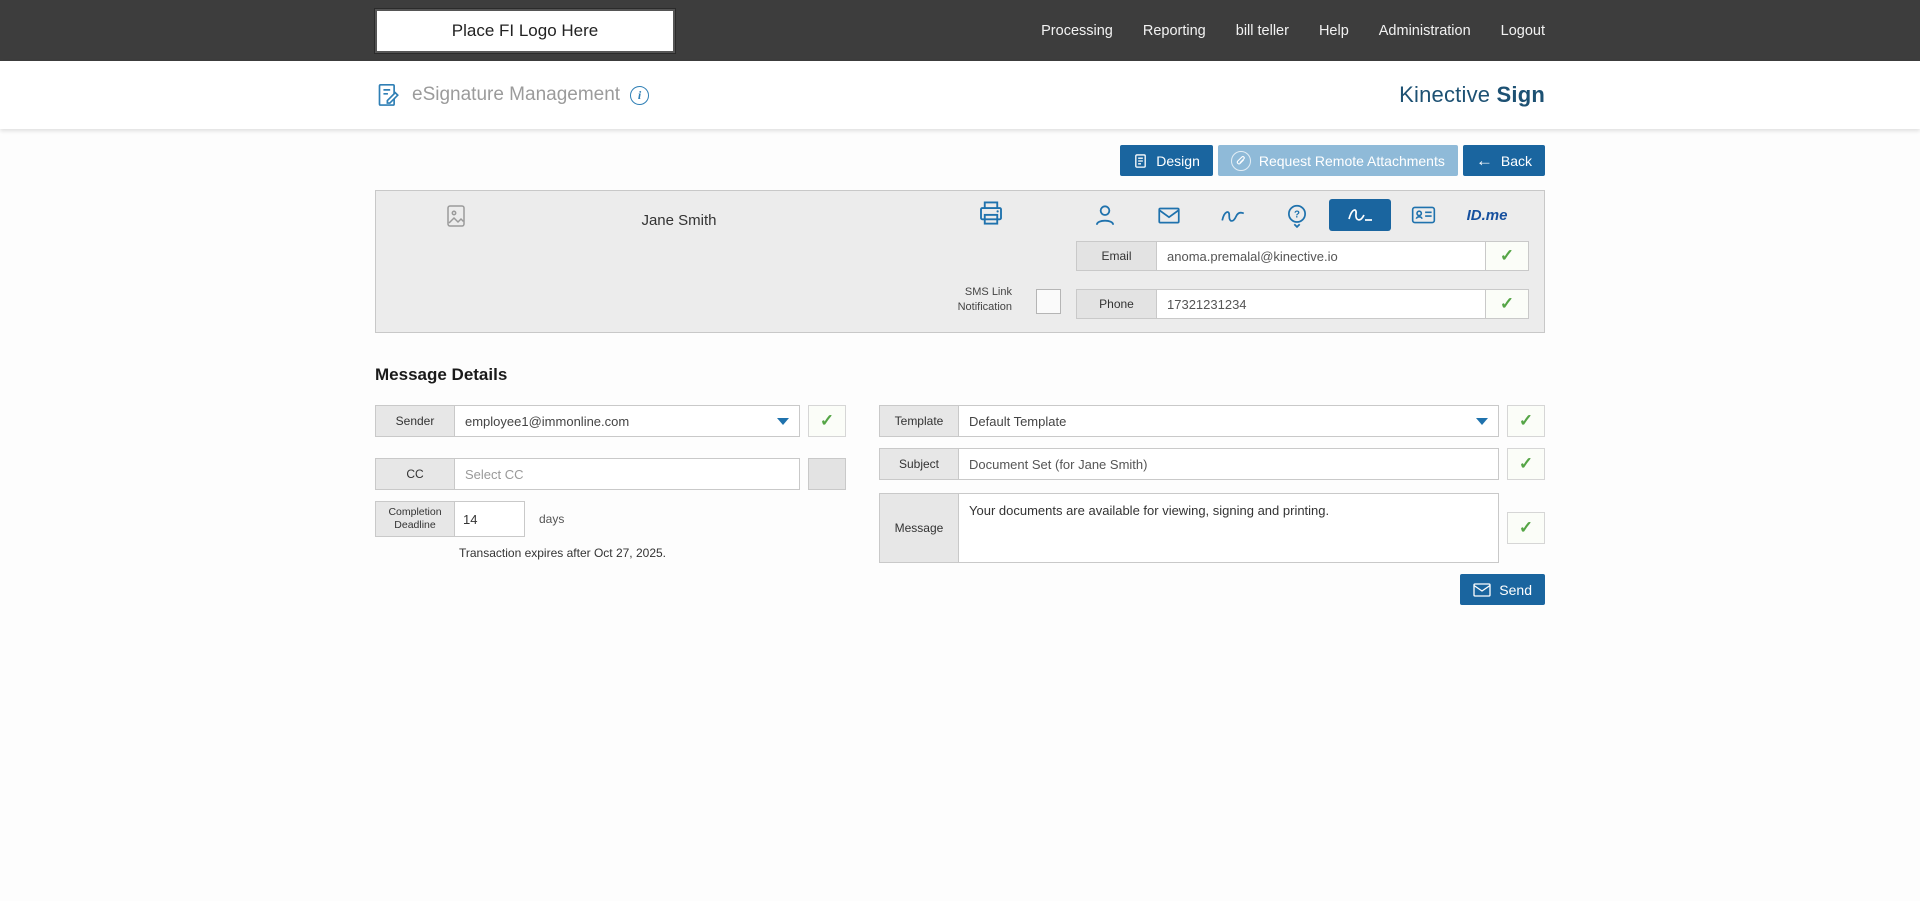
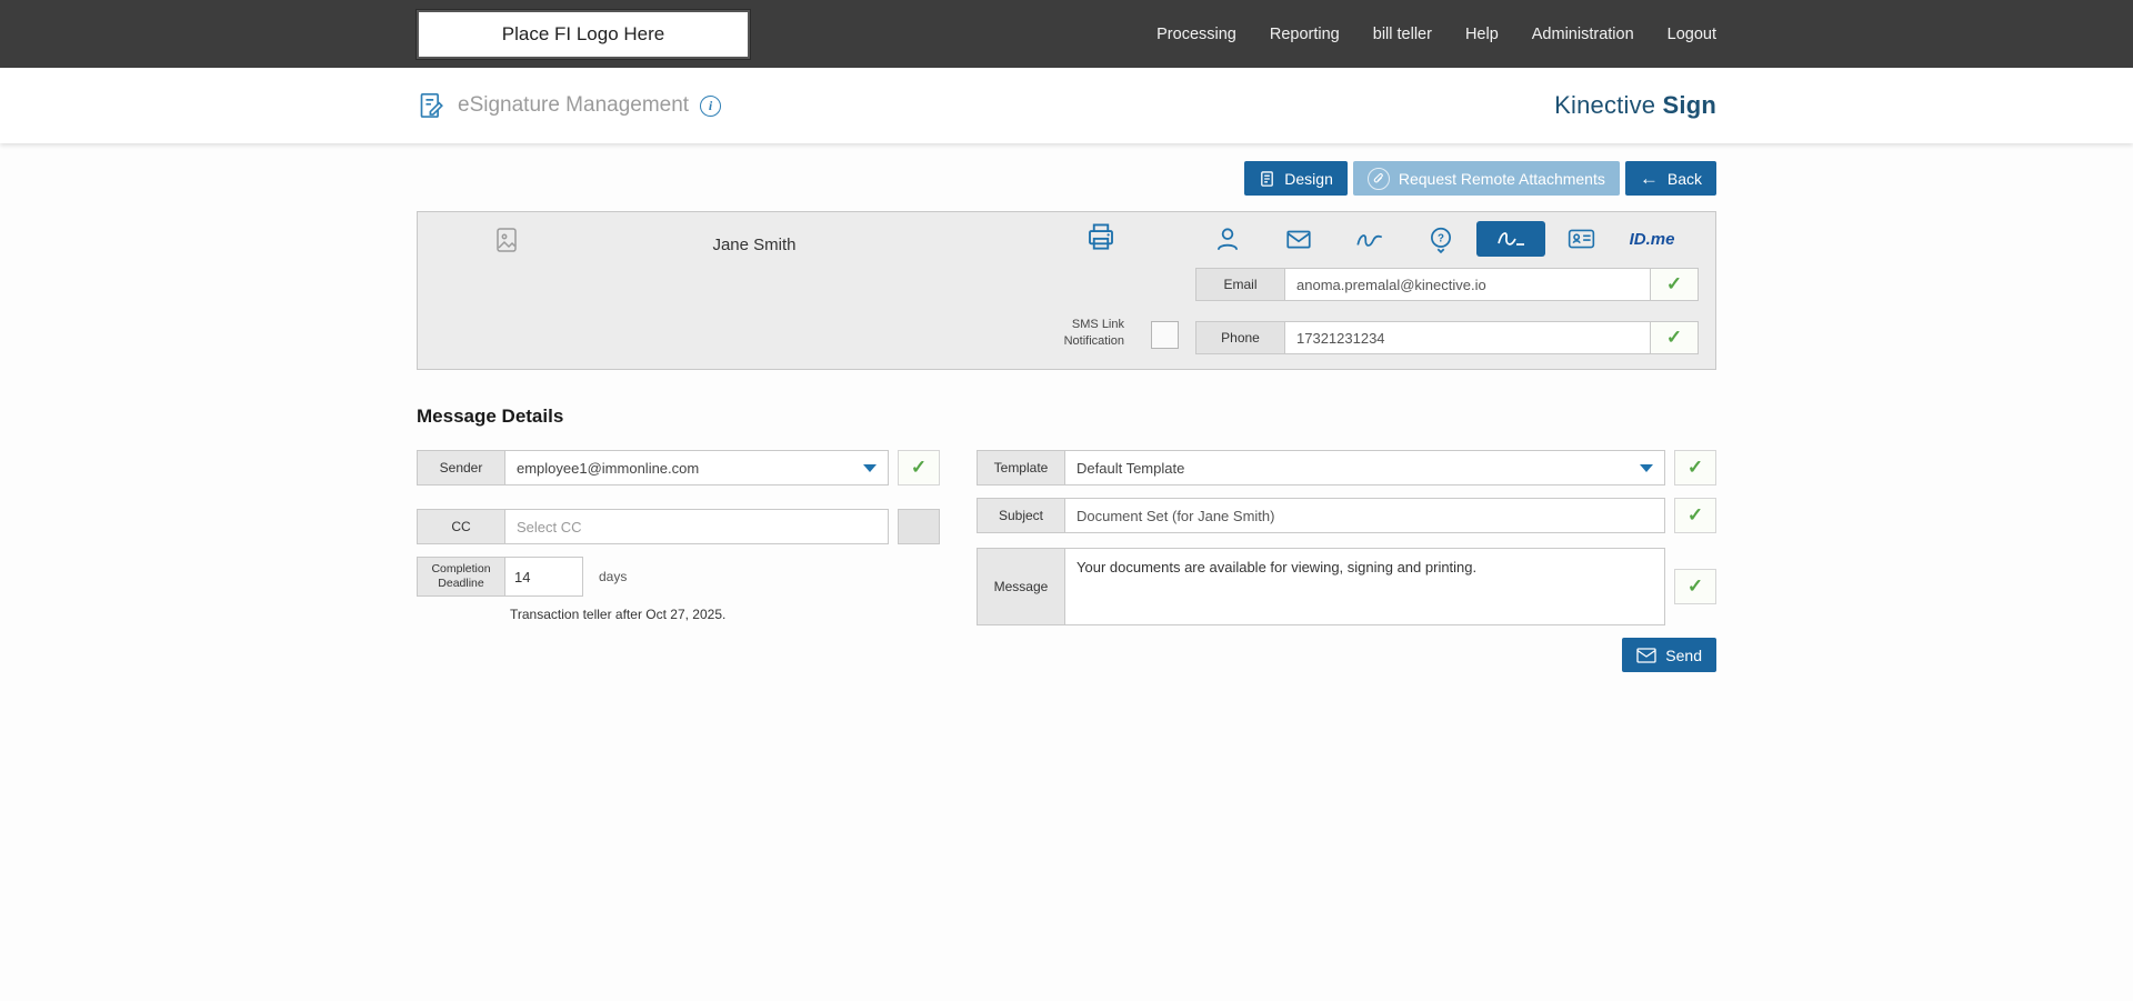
  Place FI Logo Here
  Processing
  Reporting
  bill teller
  Help
  Administration
  Logout
  eSignature Management
  i
  Kinective Sign
  Design
  Request Remote Attachments
  ←
  Back
  Jane Smith
  ?
  ID.me
  Email
  anoma.premalal@kinective.io
  ✓
  SMS Link Notification
  Phone
  17321231234
  ✓
  Message Details
  Sender
  employee1@immonline.com
  ✓
  CC
  Select CC
  Completion Deadline
  14
  days
- Transaction expires after Oct 27, 2025.
+ Transaction teller after Oct 27, 2025.
  Template
  Default Template
  ✓
  Subject
  Document Set (for Jane Smith)
  ✓
  Message
  Your documents are available for viewing, signing and printing.
  ✓
  Send
